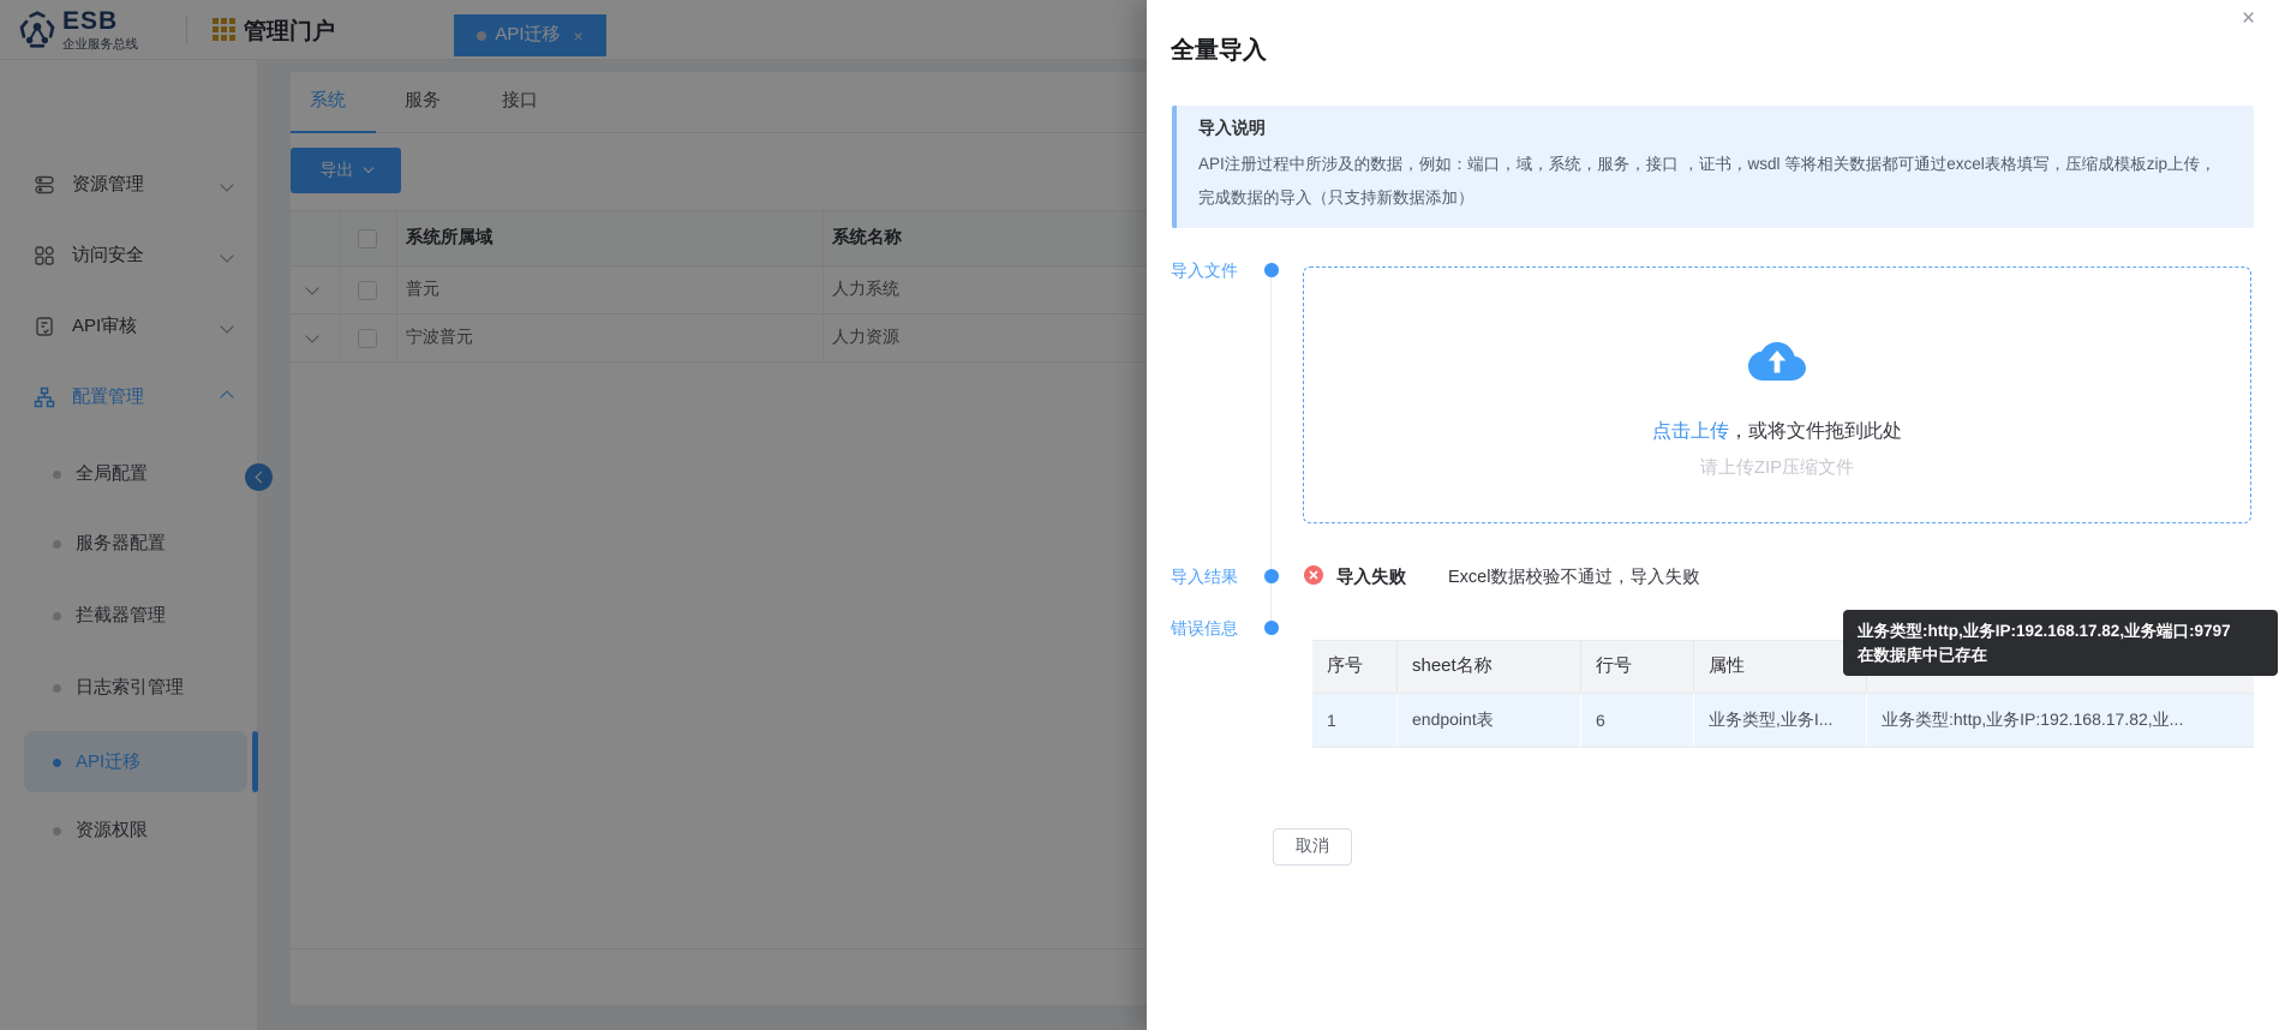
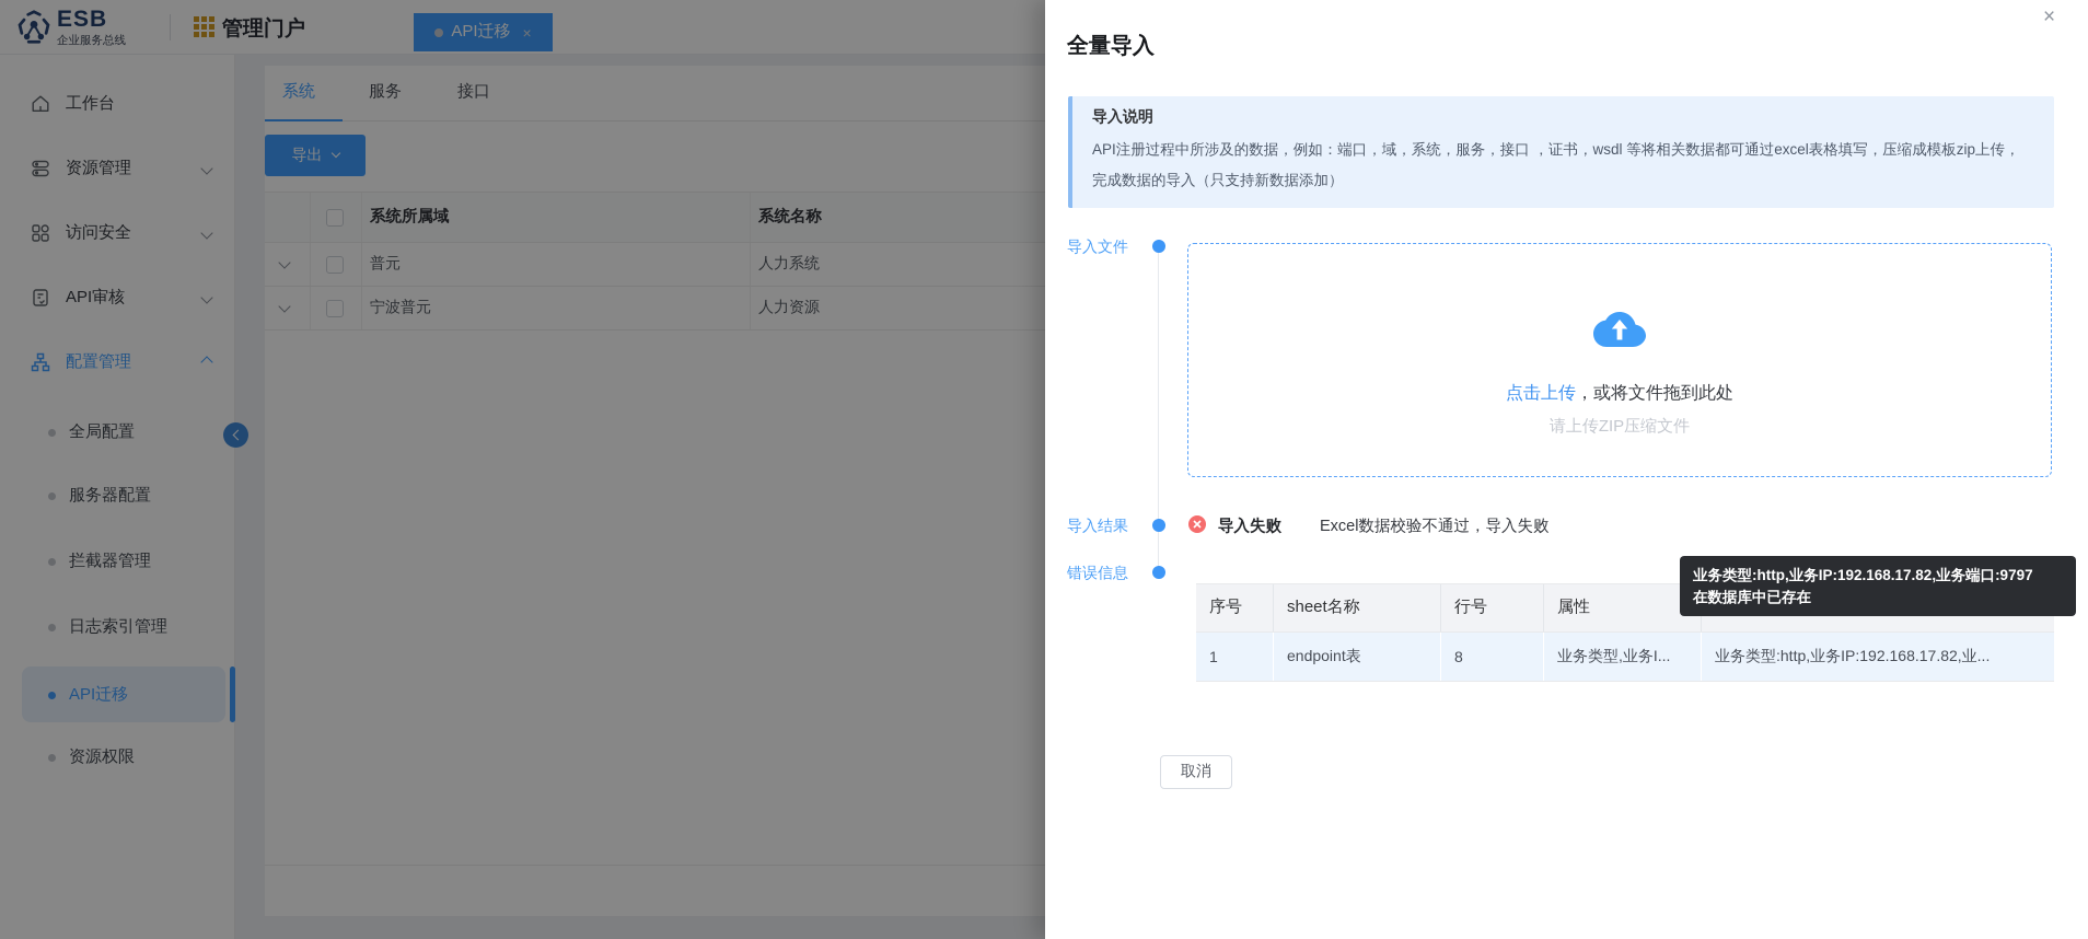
  ESB
  企业服务总线
  管理门户
  API迁移
  ×
+ 工作台
  资源管理
  访问安全
  API审核
  配置管理
  全局配置
  服务器配置
  拦截器管理
  日志索引管理
  API迁移
  资源权限
  系统
  服务
  接口
  导出
  系统所属域
  系统名称
  普元
  人力系统
  宁波普元
  人力资源
  ×
  全量导入
  导入说明
  API注册过程中所涉及的数据，例如：端口，域，系统，服务，接口 ，证书，wsdl 等将相关数据都可通过excel表格填写，压缩成模板zip上传，完成数据的导入（只支持新数据添加）
  导入文件
  导入结果
  错误信息
  点击上传，或将文件拖到此处
  请上传ZIP压缩文件
  导入失败
  Excel数据校验不通过，导入失败
  序号
  sheet名称
  行号
  属性
  1
  endpoint表
- 6
+ 8
  业务类型,业务I...
  业务类型:http,业务IP:192.168.17.82,业...
  业务类型:http,业务IP:192.168.17.82,业务端口:9797
  在数据库中已存在
  取消
